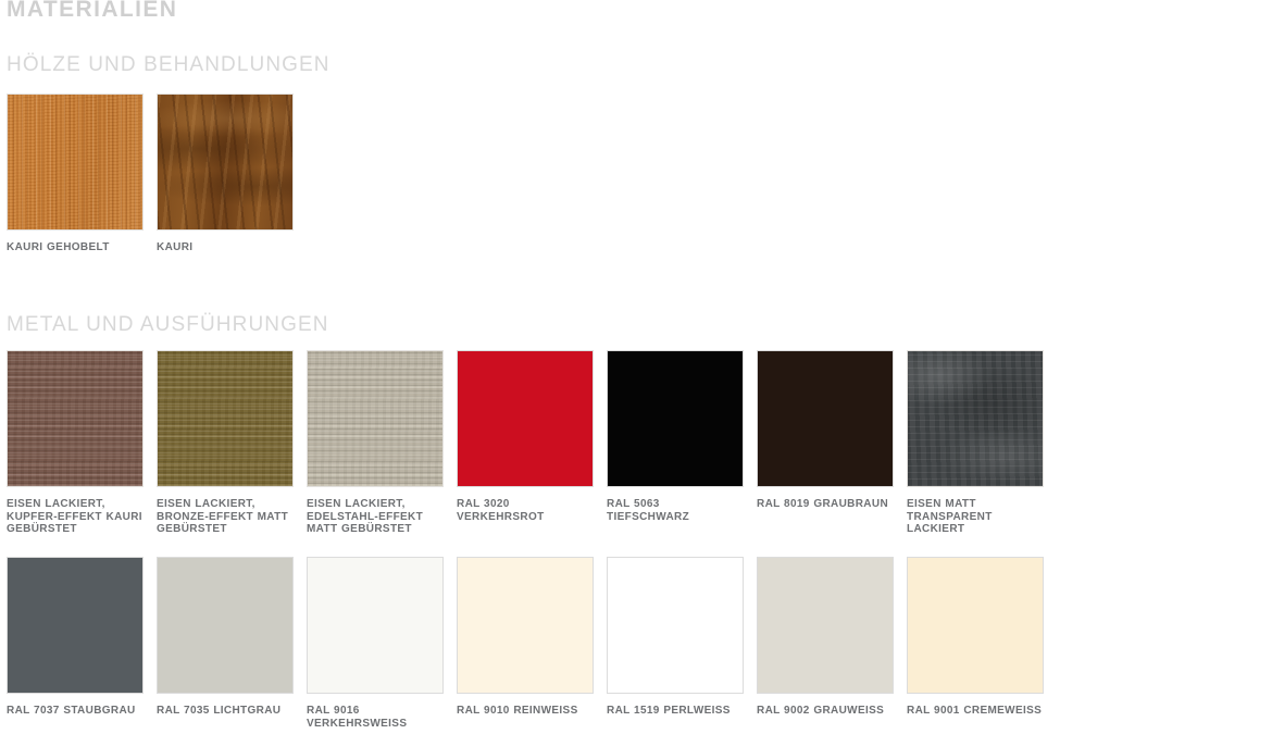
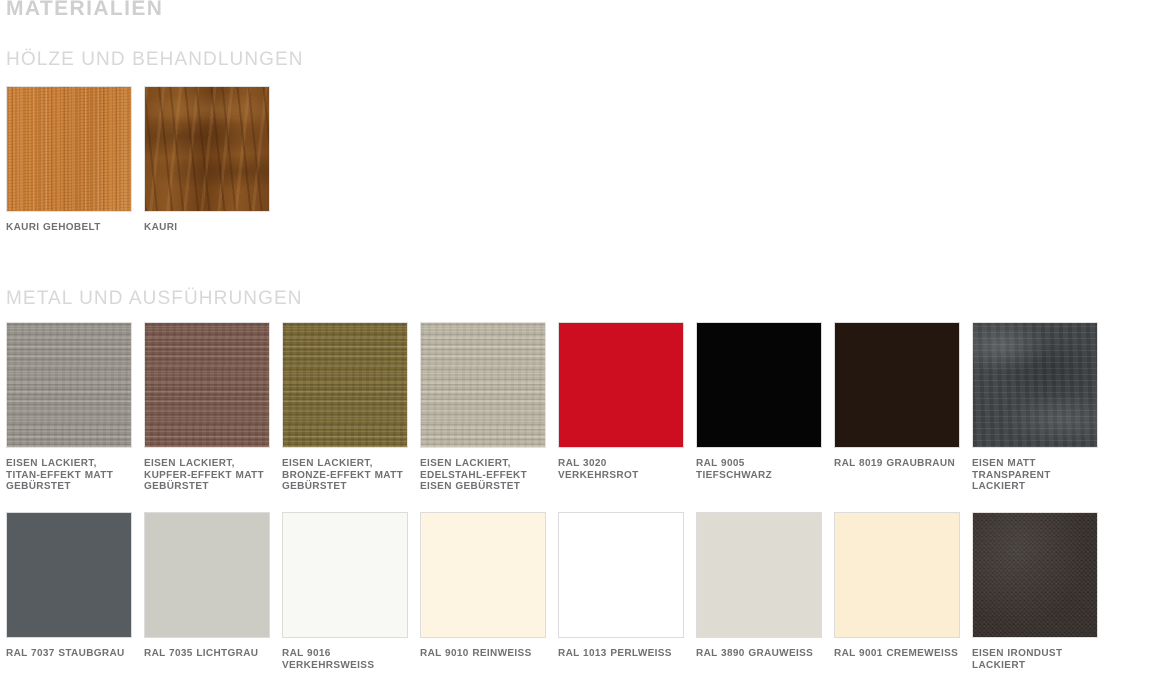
  MATERIALIEN
  HÖLZE UND BEHANDLUNGEN
  KAURI GEHOBELT
  KAURI
  METAL UND AUSFÜHRUNGEN
+ EISEN LACKIERT, TITAN-EFFEKT MATT GEBÜRSTET
- EISEN LACKIERT, KUPFER-EFFEKT KAURI GEBÜRSTET
+ EISEN LACKIERT, KUPFER-EFFEKT MATT GEBÜRSTET
  EISEN LACKIERT, BRONZE-EFFEKT MATT GEBÜRSTET
- EISEN LACKIERT, EDELSTAHL-EFFEKT MATT GEBÜRSTET
+ EISEN LACKIERT, EDELSTAHL-EFFEKT EISEN GEBÜRSTET
  RAL 3020 VERKEHRSROT
- RAL 5063 TIEFSCHWARZ
+ RAL 9005 TIEFSCHWARZ
  RAL 8019 GRAUBRAUN
  EISEN MATT TRANSPARENT LACKIERT
  RAL 7037 STAUBGRAU
  RAL 7035 LICHTGRAU
  RAL 9016 VERKEHRSWEISS
  RAL 9010 REINWEISS
- RAL 1519 PERLWEISS
+ RAL 1013 PERLWEISS
- RAL 9002 GRAUWEISS
+ RAL 3890 GRAUWEISS
  RAL 9001 CREMEWEISS
+ EISEN IRONDUST LACKIERT
